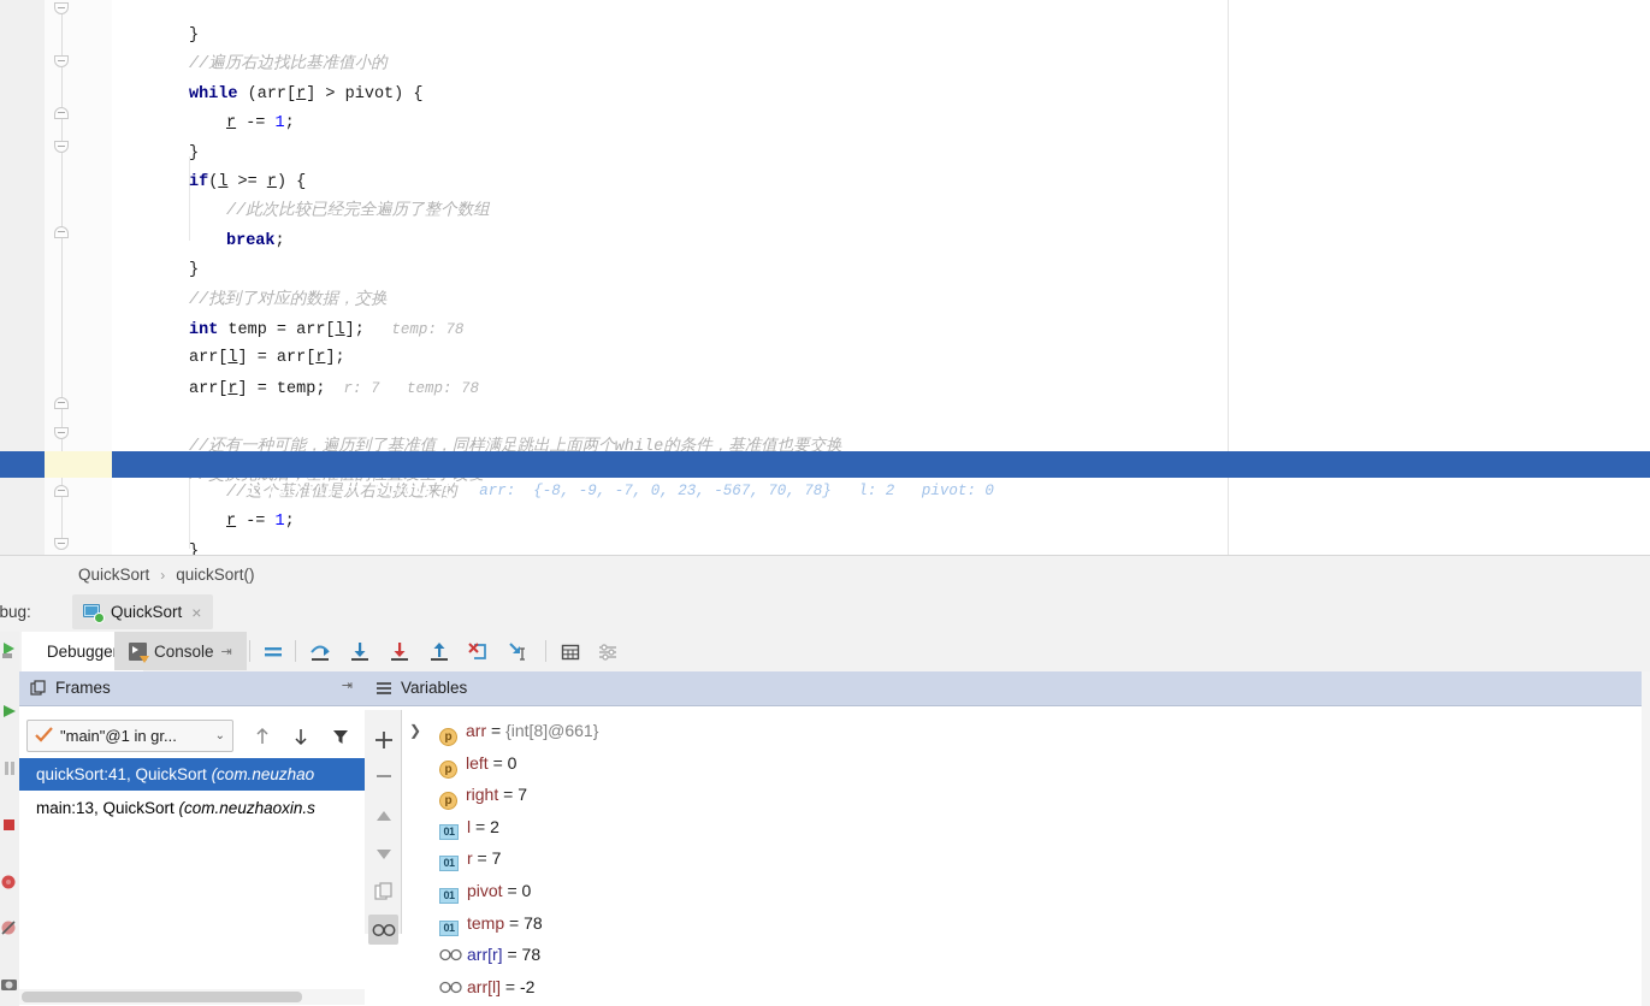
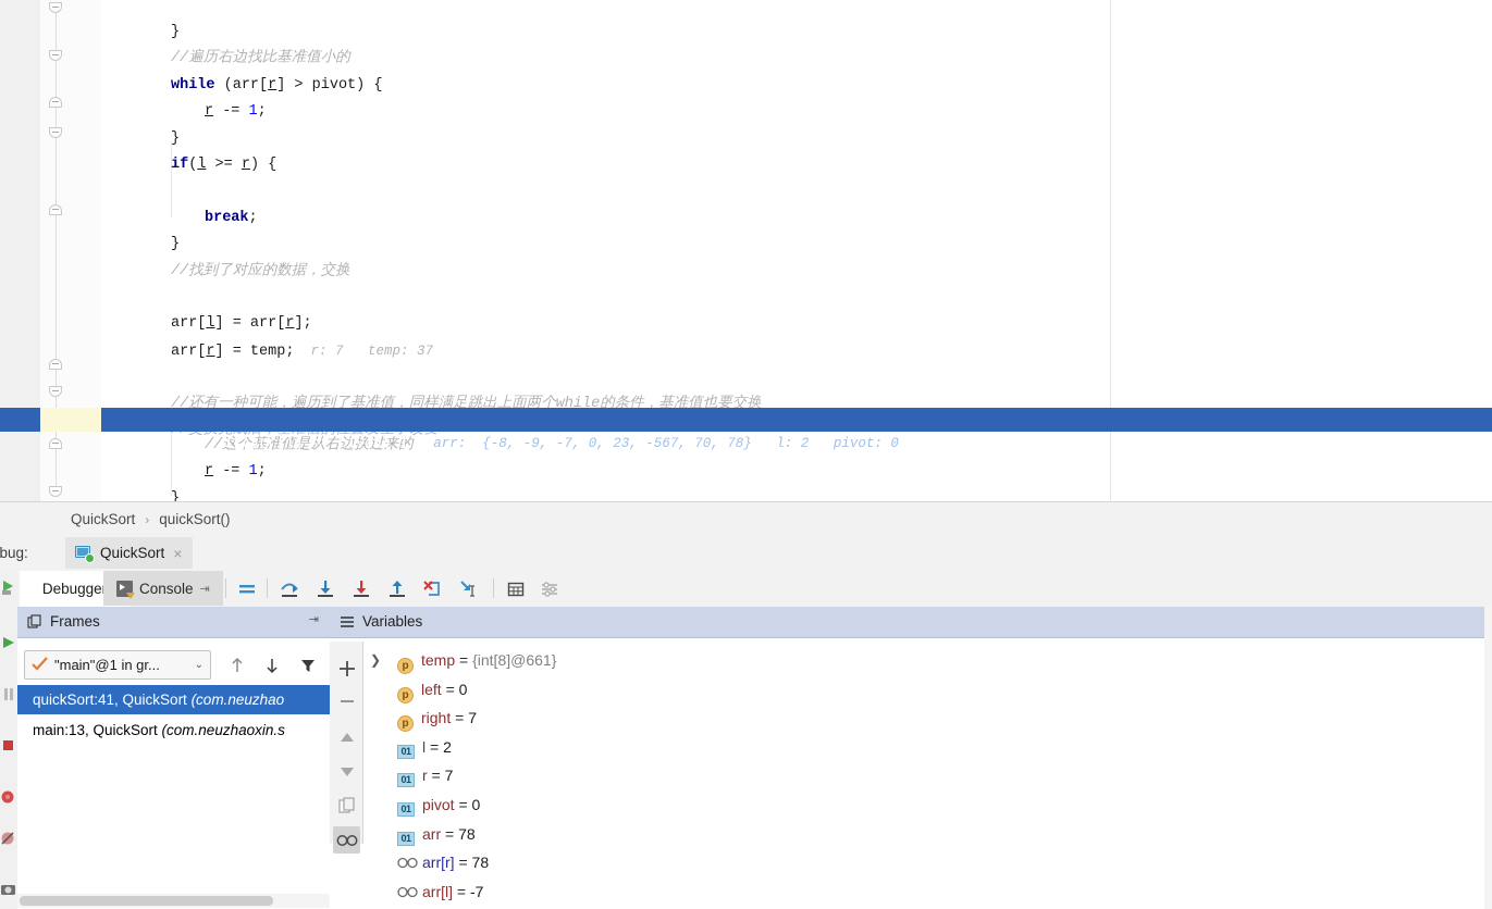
  }
  //遍历右边找比基准值小的
  while (arr[r] > pivot) {
  r -= 1;
  }
  if(l >= r) {
- //此次比较已经完全遍历了整个数组
  break;
  }
  //找到了对应的数据，交换
- int temp = arr[l]; temp: 78
  arr[l] = arr[r];
- arr[r] = temp; r: 7 temp: 78
+ arr[r] = temp; r: 7 temp: 37
  //还有一种可能，遍历到了基准值，同样满足跳出上面两个while的条件，基准值也要交换
  //这个基准值是从右边换过来的
  r -= 1;
  }
  if(arr[l] == pivot) { arr: {-8, -9, -7, 0, 23, -567, 70, 78} l: 2 pivot: 0
  QuickSort › quickSort()
  bug:
  QuickSort
  ×
  Debugge
  Console
  ⇥
  Frames
  ⇥
  "main"@1 in gr...
  ⌄
  quickSort:41, QuickSort (com.neuzhao
  main:13, QuickSort (com.neuzhaoxin.s
  Variables
- parr = {int[8]@661}
+ ptemp = {int[8]@661}
  pleft = 0
  pright = 7
  01 l = 2
  01 r = 7
  01 pivot = 0
- 01 temp = 78
+ 01 arr = 78
  arr[r] = 78
- arr[l] = -2
+ arr[l] = -7
  ❯
